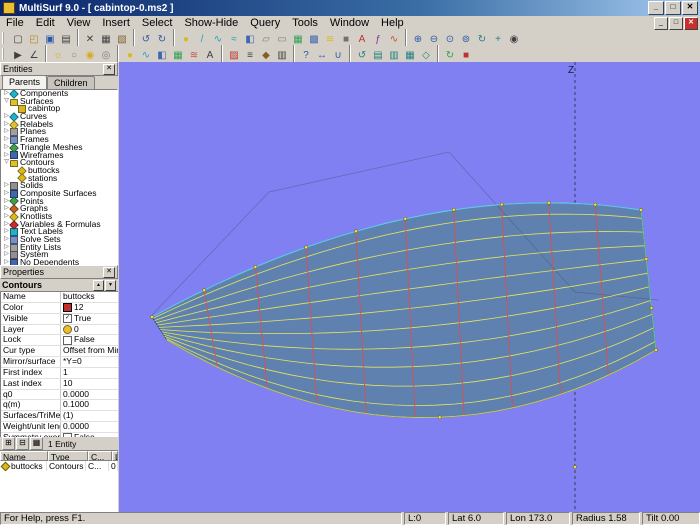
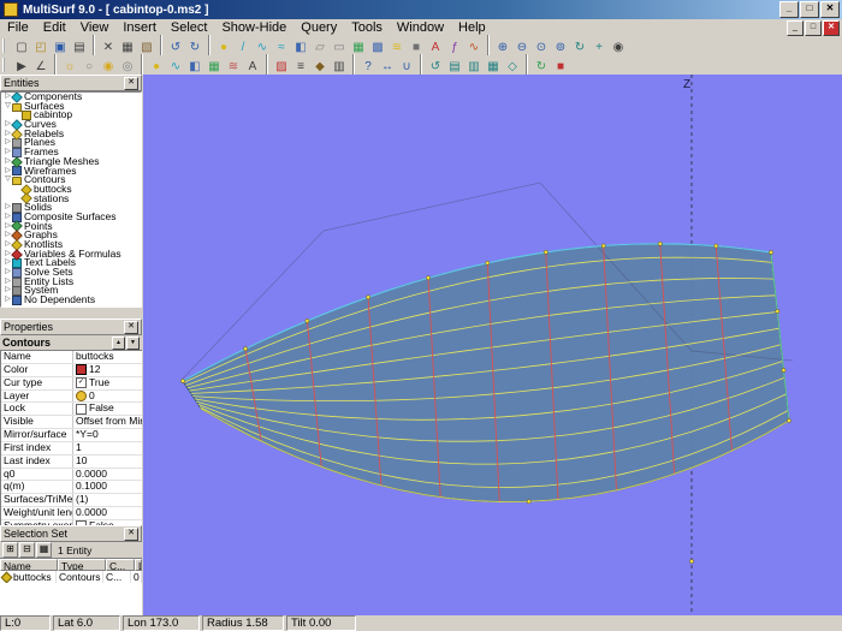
  MultiSurf 9.0 - [ cabintop-0.ms2 ]
  _
  □
  ✕
  File Edit View Insert Select Show-Hide Query Tools Window Help
  ▢ ◰ ▣ ▤ ✕ ▦ ▧ ↺ ↻ ● / ∿ ≈ ◧ ▱ ▭ ▦ ▩ ≋ ■ A ƒ ∿ ⊕ ⊖ ⊙ ⊚ ↻ + ◉
  ▶ ∠ ☼ ○ ◉ ◎ ● ∿ ◧ ▦ ≋ A ▨ ≡ ◆ ▥ ? ↔ ∪ ↺ ▤ ▥ ▦ ◇ ↻ ■
  Entities
- Parents
- Children
  Components
  Surfaces
  cabintop
  Curves
  Relabels
  Planes
  Frames
  Triangle Meshes
  Wireframes
  Contours
  buttocks
  stations
  Solids
  Composite Surfaces
  Points
  Graphs
  Knotlists
  Variables & Formulas
  Text Labels
  Solve Sets
  Entity Lists
  System
  No Dependents
  Properties
  Contours
  Name
  buttocks
  Color
  12
- Visible
+ Cur type
  True
  Layer
  0
  Lock
  False
- Cur type
+ Visible
  Mirror/surface
  *Y=0
  First index
  1
  Last index
  10
  q0
  0.0000
  q(m)
  0.1000
  Surfaces/TriMe
  (1)
  Weight/unit len
  0.0000
+ Selection Set
  ⊞
  ⊟
  ▦
  1 Entity
  Name
  Type
  C...
  buttocks
  Contours
  C...
  0
  Z
- For Help, press F1.
  L:0
  Lat 6.0
  Lon 173.0
  Radius 1.58
  Tilt 0.00
